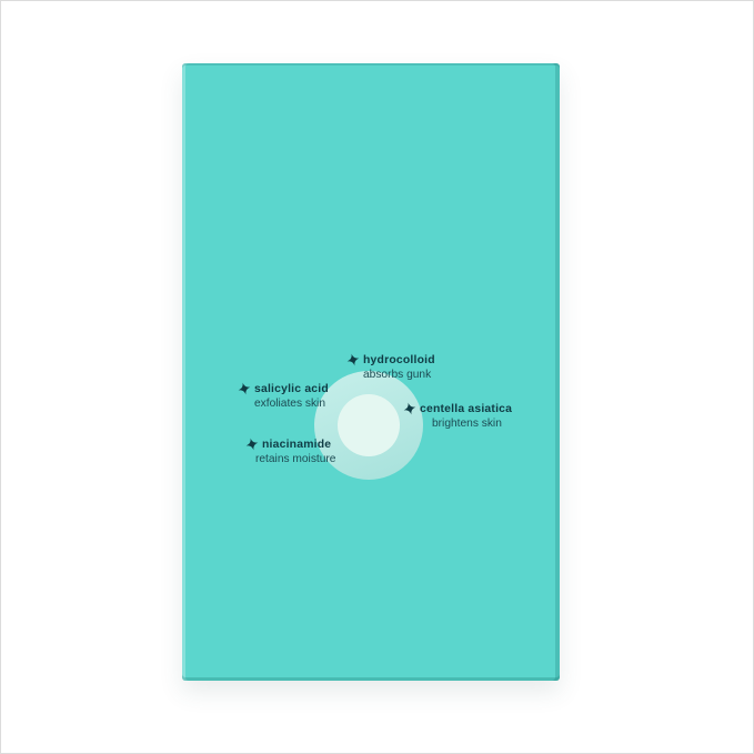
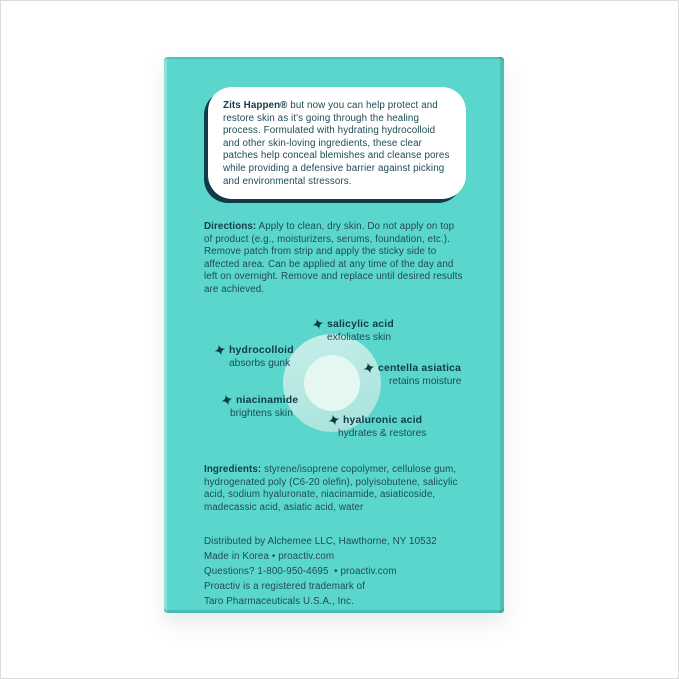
+ Zits Happen® but now you can help protect and
+ restore skin as it's going through the healing
+ process. Formulated with hydrating hydrocolloid
+ and other skin-loving ingredients, these clear
+ patches help conceal blemishes and cleanse pores
+ while providing a defensive barrier against picking
+ and environmental stressors.
+ Directions: Apply to clean, dry skin. Do not apply on top
+ of product (e.g., moisturizers, serums, foundation, etc.).
+ Remove patch from strip and apply the sticky side to
+ affected area. Can be applied at any time of the day and
+ left on overnight. Remove and replace until desired results
+ are achieved.
- hydrocolloid
+ salicylic acid
- absorbs gunk
+ exfoliates skin
- salicylic acid
+ hydrocolloid
- exfoliates skin
+ absorbs gunk
  centella asiatica
- brightens skin
+ retains moisture
  niacinamide
- retains moisture
+ brightens skin
+ hyaluronic acid
+ hydrates & restores
+ Ingredients: styrene/isoprene copolymer, cellulose gum,
+ hydrogenated poly (C6-20 olefin), polyisobutene, salicylic
+ acid, sodium hyaluronate, niacinamide, asiaticoside,
+ madecassic acid, asiatic acid, water
+ Distributed by Alchemee LLC, Hawthorne, NY 10532
+ Made in Korea • proactiv.com
+ Questions? 1-800-950-4695 • proactiv.com
+ Proactiv is a registered trademark of
+ Taro Pharmaceuticals U.S.A., Inc.
